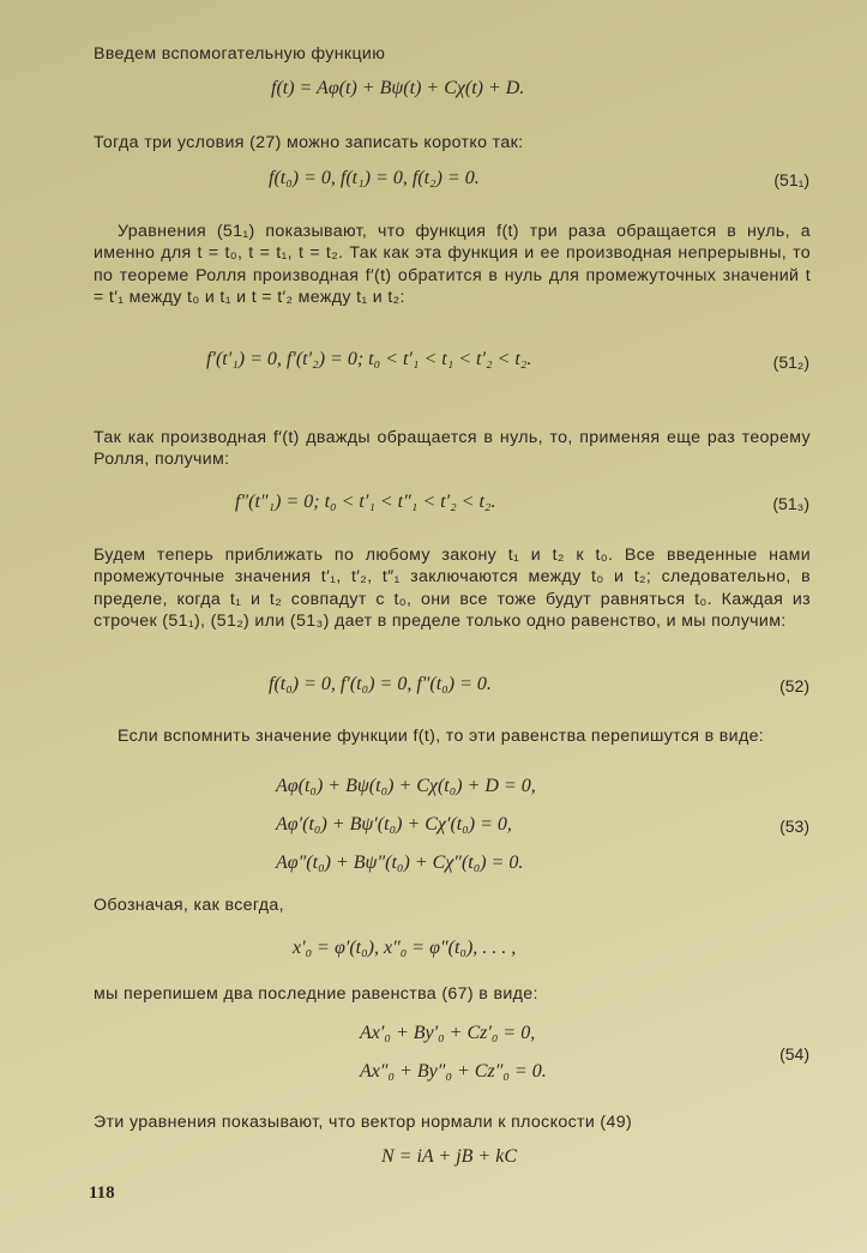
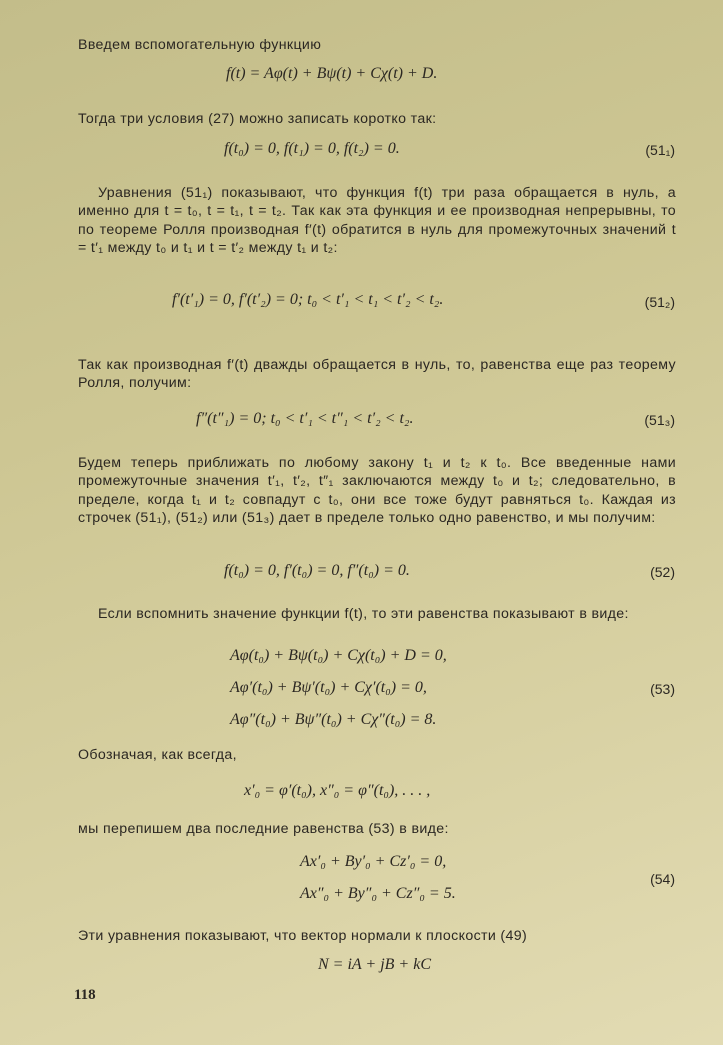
  Введем вспомогательную функцию
  f(t) = Aφ(t) + Bψ(t) + Cχ(t) + D.
  Тогда три условия (27) можно записать коротко так:
  f(t₀) = 0, f(t₁) = 0, f(t₂) = 0.
  (51₁)
  Уравнения (51₁) показывают, что функция f(t) три раза обращается в нуль, а именно для t = t₀, t = t₁, t = t₂. Так как эта функция и ее производная непрерывны, то по теореме Ролля производная f′(t) обратится в нуль для промежуточных значений t = t′₁ между t₀ и t₁ и t = t′₂ между t₁ и t₂:
  f′(t′₁) = 0, f′(t′₂) = 0; t₀ < t′₁ < t₁ < t′₂ < t₂.
  (51₂)
- Так как производная f′(t) дважды обращается в нуль, то, применяя еще раз теорему Ролля, получим:
+ Так как производная f′(t) дважды обращается в нуль, то, равенства еще раз теорему Ролля, получим:
  f″(t″₁) = 0; t₀ < t′₁ < t″₁ < t′₂ < t₂.
  (51₃)
  Будем теперь приближать по любому закону t₁ и t₂ к t₀. Все введенные нами промежуточные значения t′₁, t′₂, t″₁ заключаются между t₀ и t₂; следовательно, в пределе, когда t₁ и t₂ совпадут с t₀, они все тоже будут равняться t₀. Каждая из строчек (51₁), (51₂) или (51₃) дает в пределе только одно равенство, и мы получим:
  f(t₀) = 0, f′(t₀) = 0, f″(t₀) = 0.
  (52)
- Если вспомнить значение функции f(t), то эти равенства перепишутся в виде:
+ Если вспомнить значение функции f(t), то эти равенства показывают в виде:
  Aφ(t₀) + Bψ(t₀) + Cχ(t₀) + D = 0,
  Aφ′(t₀) + Bψ′(t₀) + Cχ′(t₀) = 0,
- Aφ″(t₀) + Bψ″(t₀) + Cχ″(t₀) = 0.
+ Aφ″(t₀) + Bψ″(t₀) + Cχ″(t₀) = 8.
  (53)
  Обозначая, как всегда,
  x′₀ = φ′(t₀), x″₀ = φ″(t₀), . . . ,
- мы перепишем два последние равенства (67) в виде:
+ мы перепишем два последние равенства (53) в виде:
  Ax′₀ + By′₀ + Cz′₀ = 0,
- Ax″₀ + By″₀ + Cz″₀ = 0.
+ Ax″₀ + By″₀ + Cz″₀ = 5.
  (54)
  Эти уравнения показывают, что вектор нормали к плоскости (49)
  N = iA + jB + kC
  118
